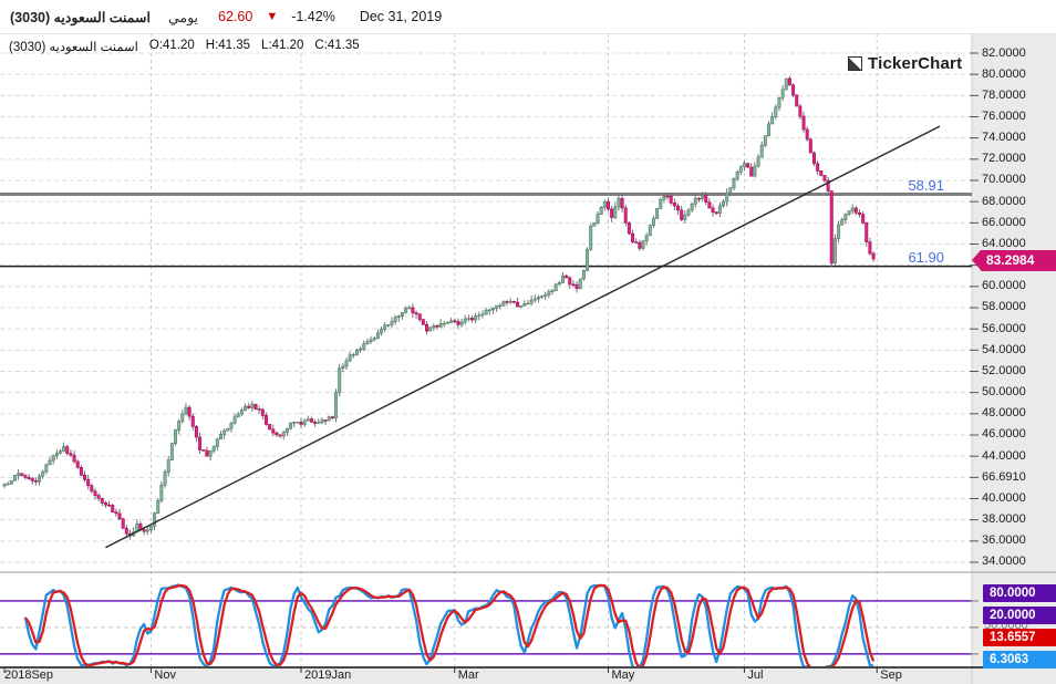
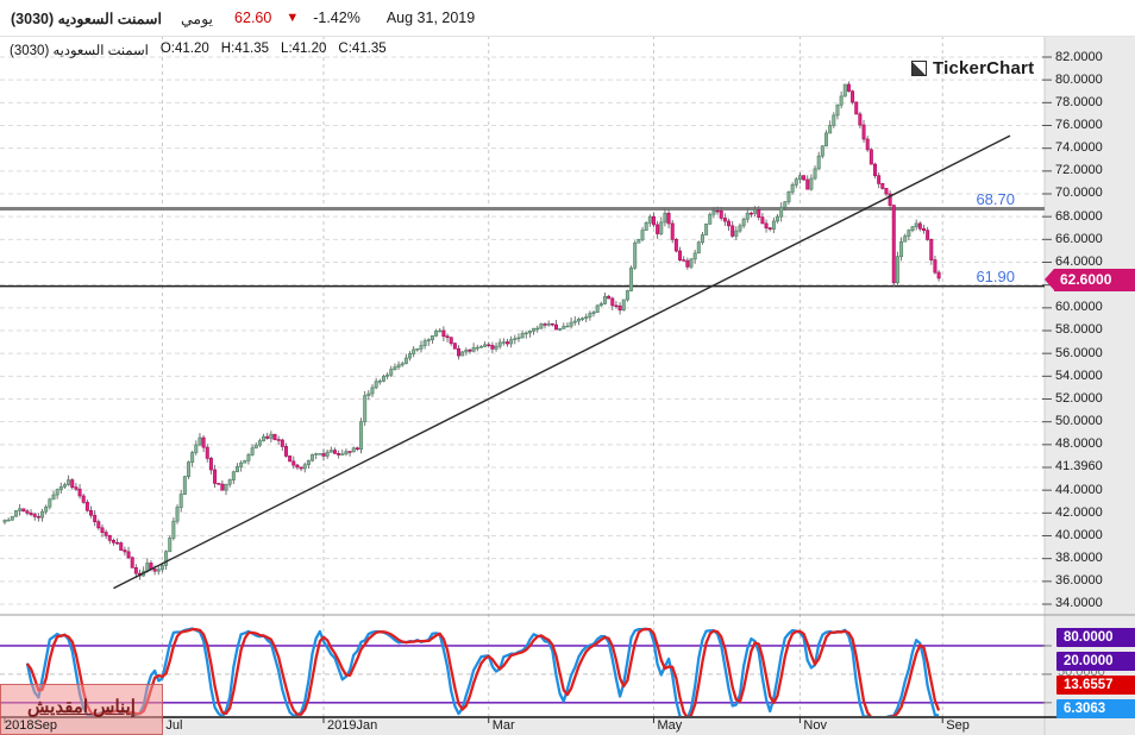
  اسمنت السعوديه (3030)
  يومي
  62.60
  ▼
  -1.42%
- Dec 31, 2019
+ Aug 31, 2019
  اسمنت السعوديه (3030)
  O:41.20
  H:41.35
  L:41.20
  C:41.35
  TickerChart
- 58.91
+ 68.70
  61.90
- 83.2984
+ 62.6000
  50.0000
  80.0000
  20.0000
  13.6557
  6.3063
+ إيناس امقديش
  82.0000
  80.0000
  78.0000
  76.0000
  74.0000
  72.0000
  70.0000
  68.0000
  66.0000
  64.0000
  60.0000
  58.0000
  56.0000
  54.0000
  52.0000
  50.0000
  48.0000
- 46.0000
+ 41.3960
  44.0000
- 66.6910
+ 42.0000
  40.0000
  38.0000
  36.0000
  34.0000
  2018Sep
- Nov
+ Jul
  2019Jan
  Mar
  May
- Jul
+ Nov
  Sep
